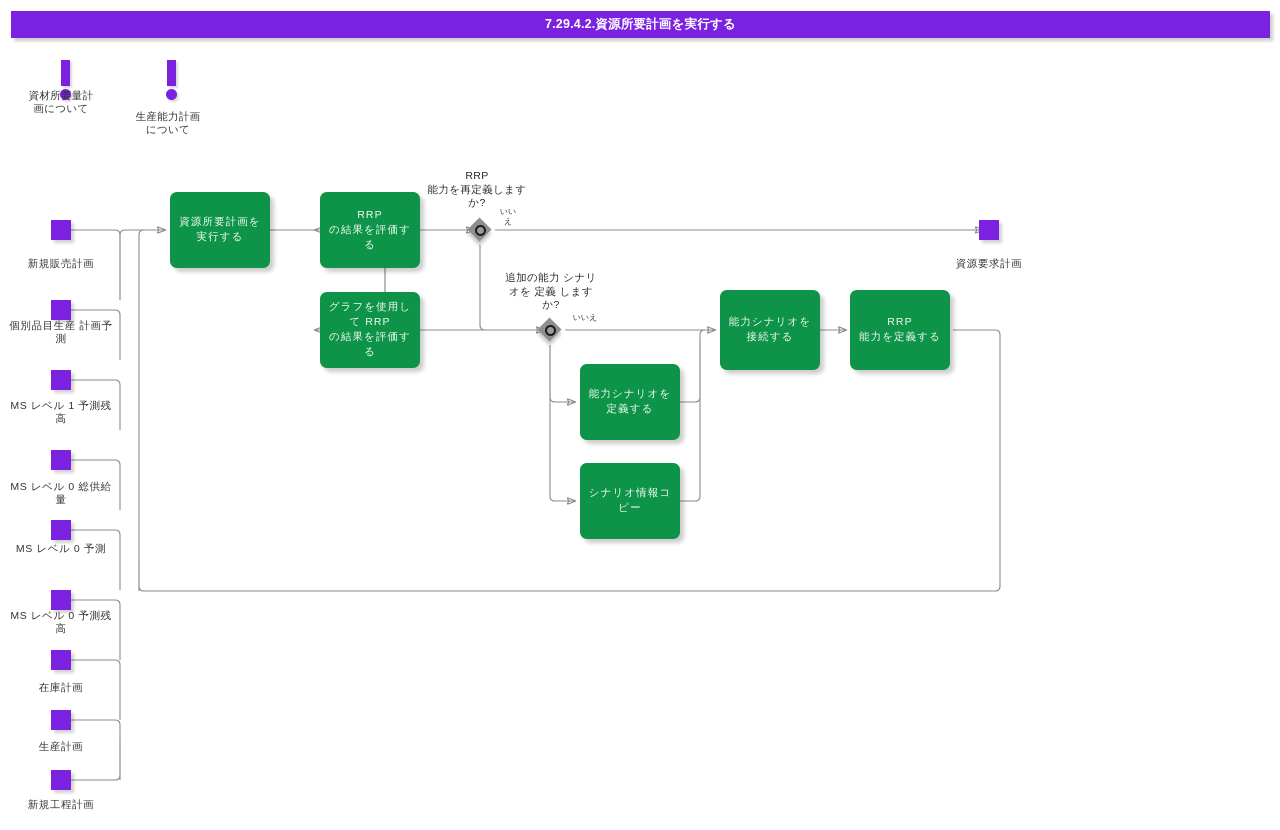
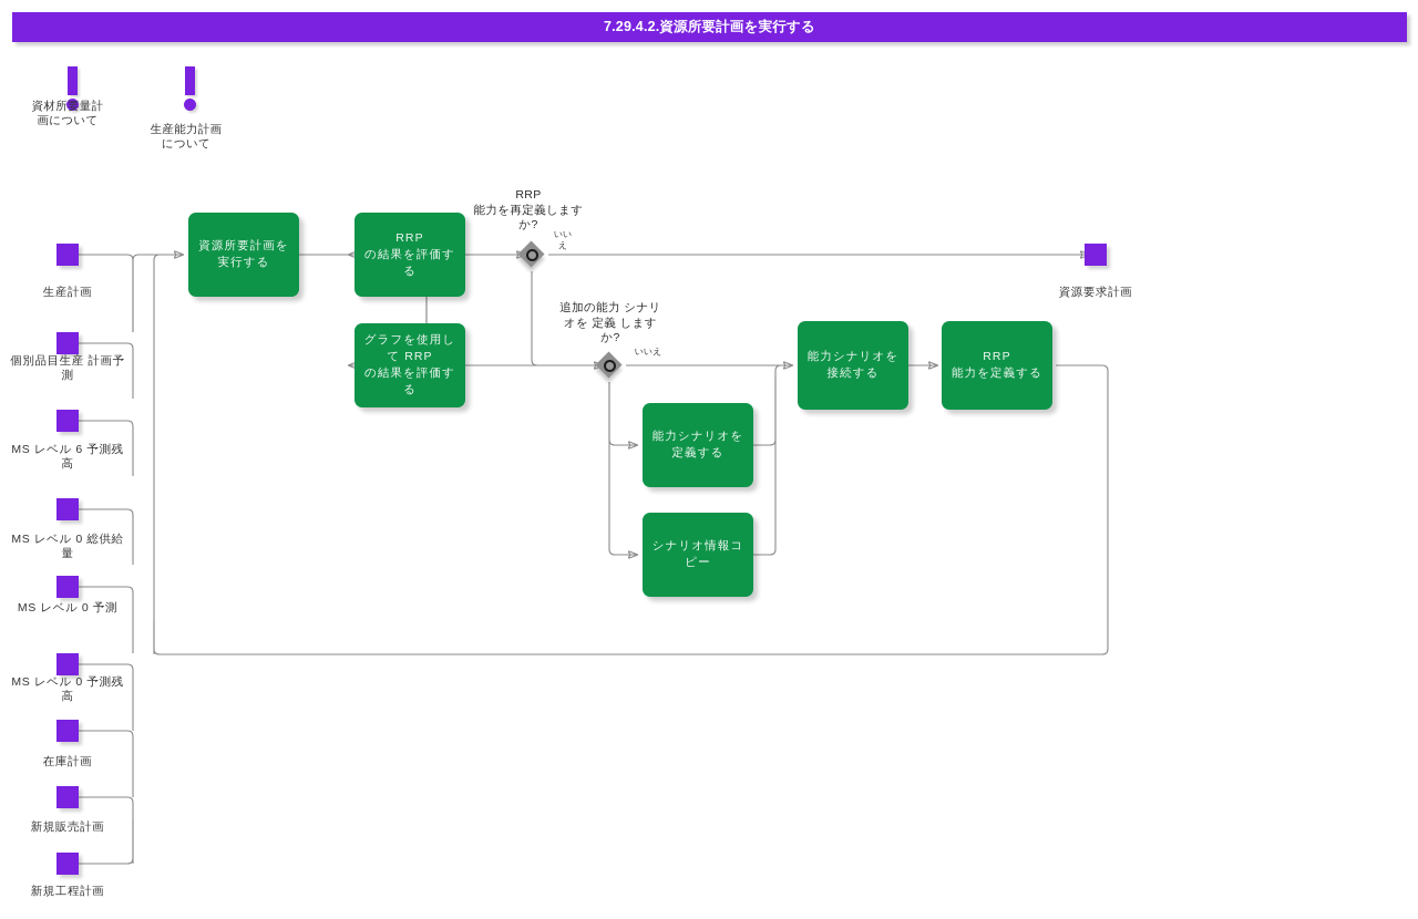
  7.29.4.2.資源所要計画を実行する
  資材所要量計画について
  生産能力計画について
- 新規販売計画
+ 生産計画
  個別品目生産 計画予測
- MS レベル 1 予測残高
+ MS レベル 6 予測残高
  MS レベル 0 総供給量
  MS レベル 0 予測
  MS レベル 0 予測残高
  在庫計画
- 生産計画
+ 新規販売計画
  新規工程計画
  資源要求計画
  資源所要計画を実行する
  RRP
  の結果を評価する
  グラフを使用して RRP
  の結果を評価する
  能力シナリオを定義する
  シナリオ情報コピー
  能力シナリオを接続する
  RRP
  能力を定義する
  RRP
  能力を再定義しますか?
  いいえ
  追加の能力 シナリオを 定義 します か?
  いいえ
